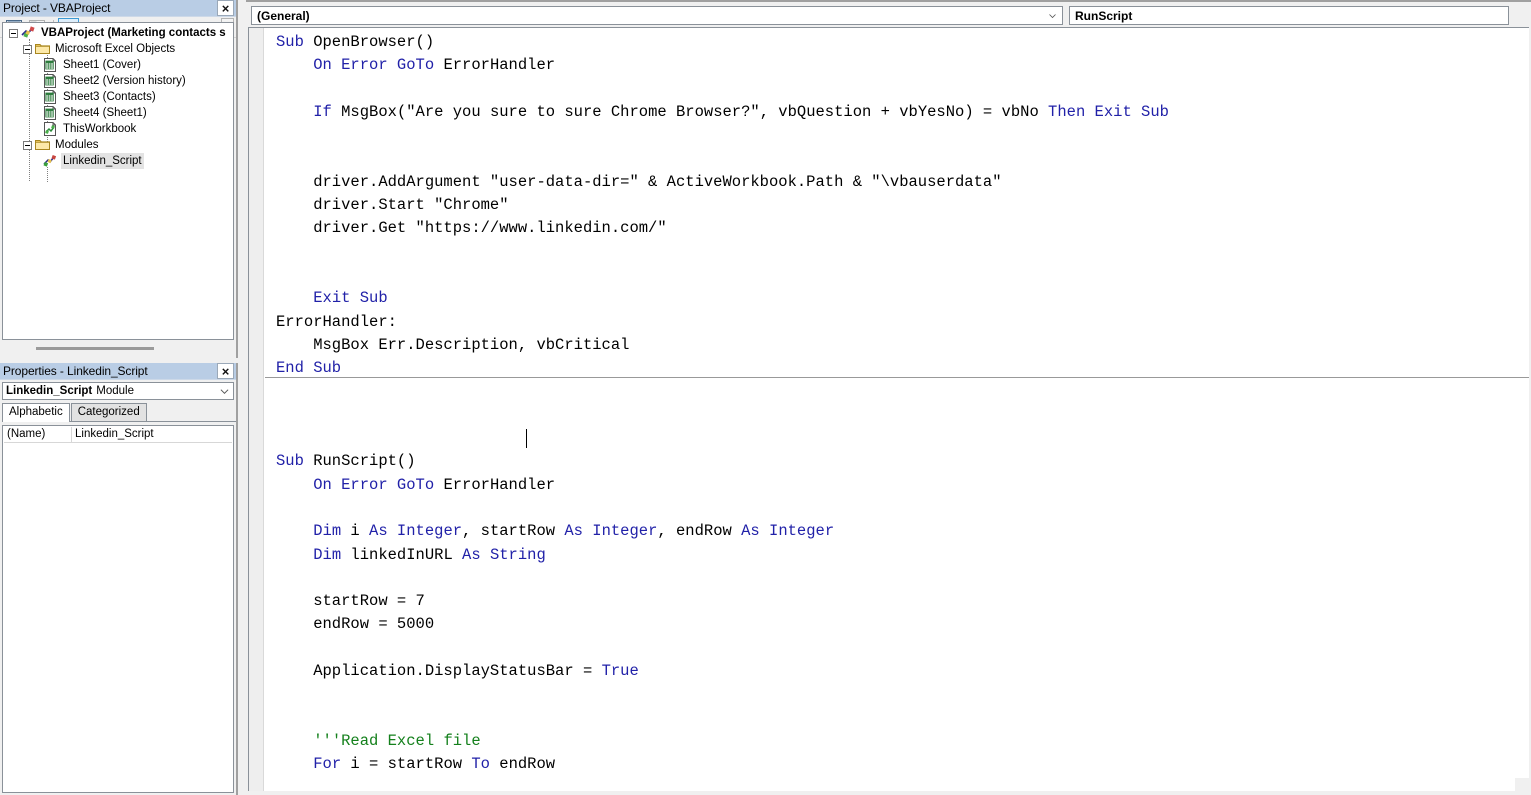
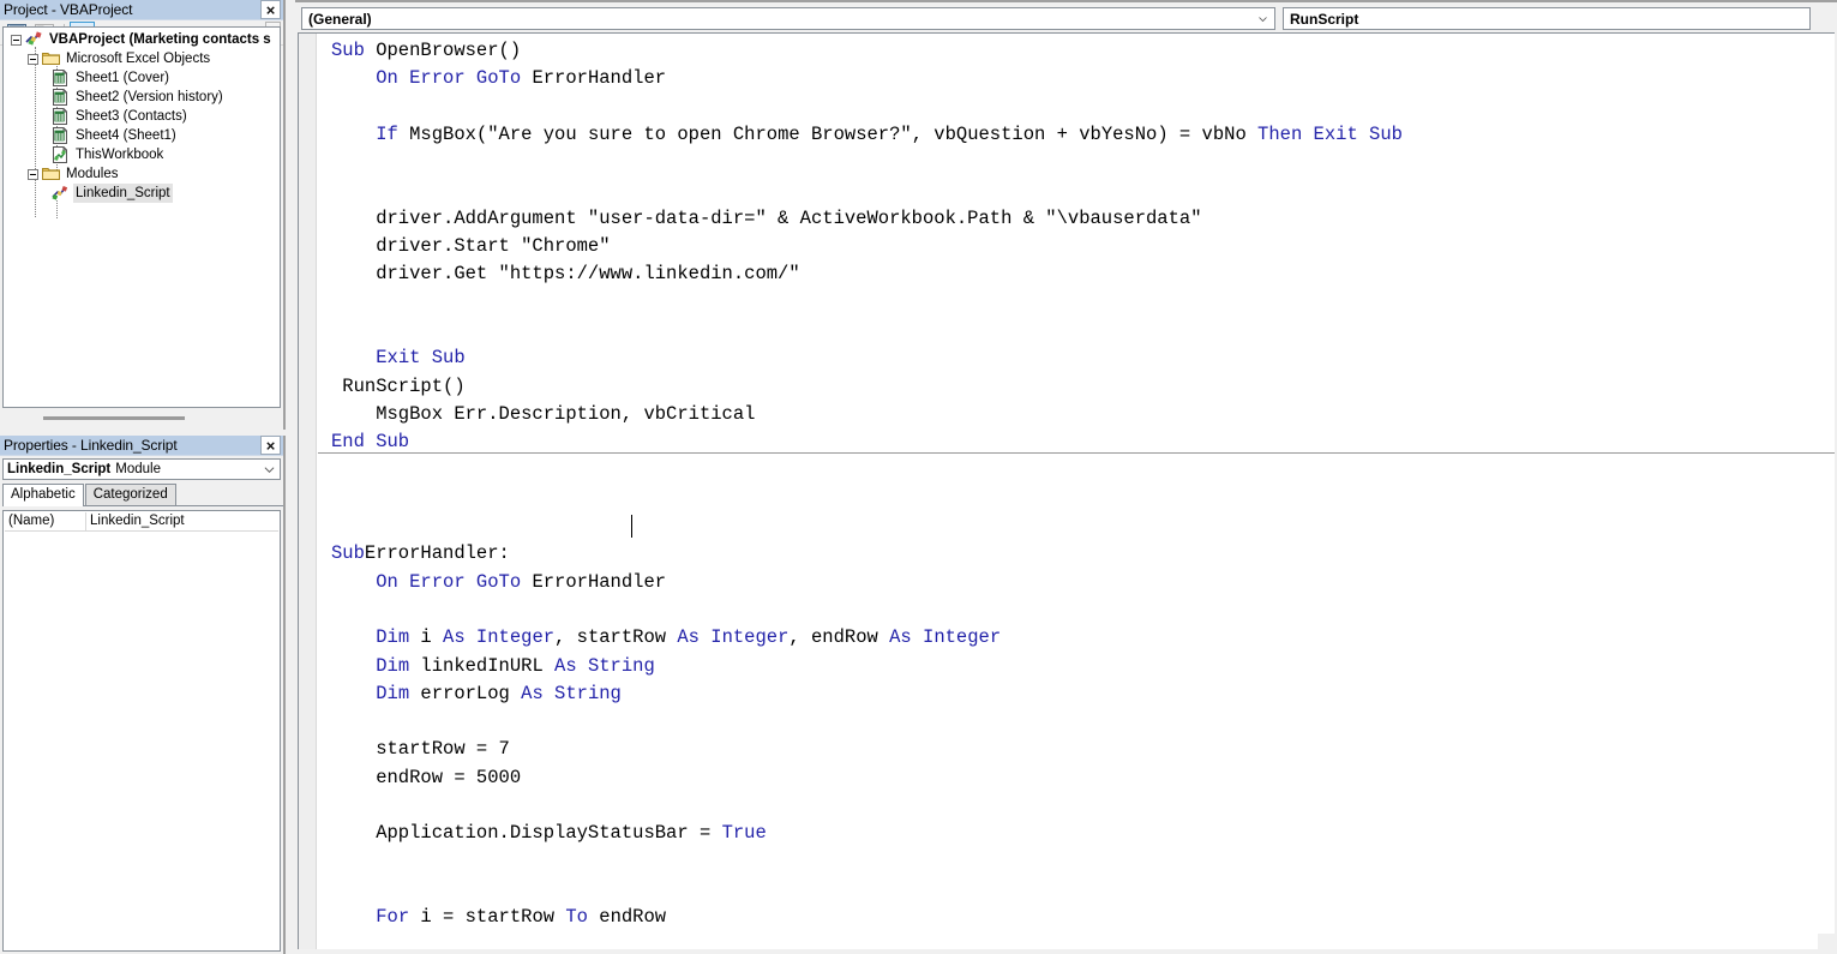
  Project - VBAProject
  ×
  VBAProject (Marketing contacts s
  Microsoft Excel Objects
  Sheet1 (Cover)
  Sheet2 (Version history)
  Sheet3 (Contacts)
  Sheet4 (Sheet1)
  ThisWorkbook
  Modules
  Linkedin_Script
  Properties - Linkedin_Script
  ×
  Linkedin_Script
  Module
  Alphabetic
  Categorized
  (Name)
  Linkedin_Script
  (General)
  RunScript
  Sub OpenBrowser()
  On Error GoTo ErrorHandler
- If MsgBox("Are you sure to sure Chrome Browser?", vbQuestion + vbYesNo) = vbNo Then Exit Sub
+ If MsgBox("Are you sure to open Chrome Browser?", vbQuestion + vbYesNo) = vbNo Then Exit Sub
  driver.AddArgument "user-data-dir=" & ActiveWorkbook.Path & "\vbauserdata"
  driver.Start "Chrome"
  driver.Get "https://www.linkedin.com/"
  Exit Sub
- ErrorHandler:
+ RunScript()
  MsgBox Err.Description, vbCritical
  End Sub
- Sub RunScript()
+ SubErrorHandler:
  On Error GoTo ErrorHandler
  Dim i As Integer, startRow As Integer, endRow As Integer
  Dim linkedInURL As String
+ Dim errorLog As String
  startRow = 7
  endRow = 5000
  Application.DisplayStatusBar = True
- '''Read Excel file
  For i = startRow To endRow
